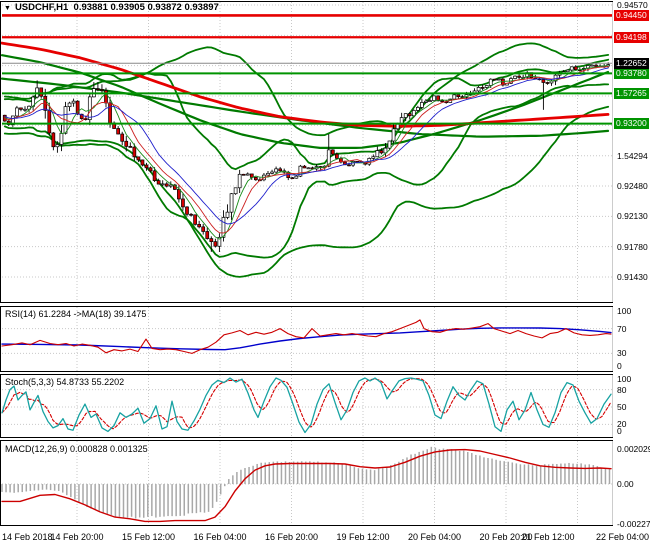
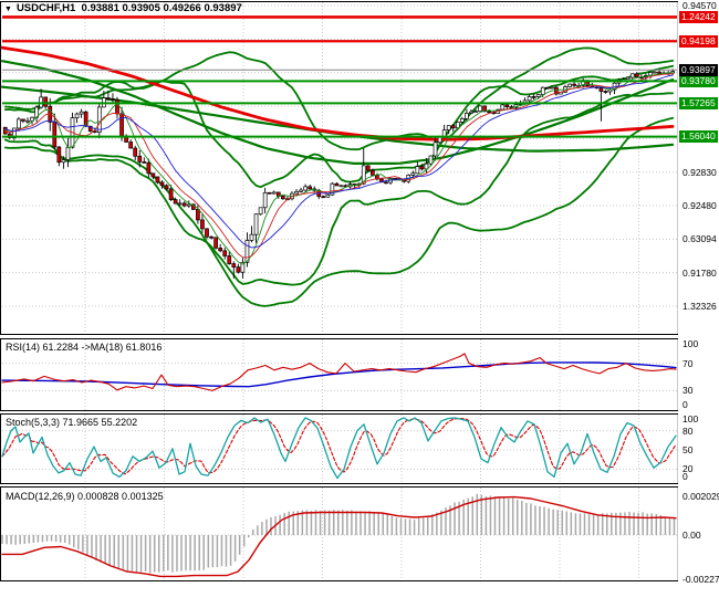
- USDCHF,H1 0.93881 0.93905 0.93872 0.93897
+ USDCHF,H1 0.93881 0.93905 0.49266 0.93897
- RSI(14) 61.2284 ->MA(18) 39.1475
+ RSI(14) 61.2284 ->MA(18) 61.8016
- Stoch(5,3,3) 54.8733 55.2202
+ Stoch(5,3,3) 71.9665 55.2202
  MACD(12,26,9) 0.000828 0.001325
  0.94570
- 1.54294
+ 0.92830
  0.92480
- 0.92130
+ 0.63094
  0.91780
- 0.91430
+ 1.32326
- 0.94450
+ 1.24242
  0.94198
  0.93780
  1.57265
- 0.93200
+ 1.56040
- 1.22652
+ 0.93897
  100
  70
  30
  0
  100
  80
  50
  20
  0
  0.00202
  0.00
  -0.00227
- 14 Feb 2018
- 14 Feb 20:00
- 15 Feb 12:00
- 16 Feb 04:00
- 16 Feb 20:00
- 19 Feb 12:00
- 20 Feb 04:00
- 20 Feb 20:00
- 21 Feb 12:00
- 22 Feb 04:00
